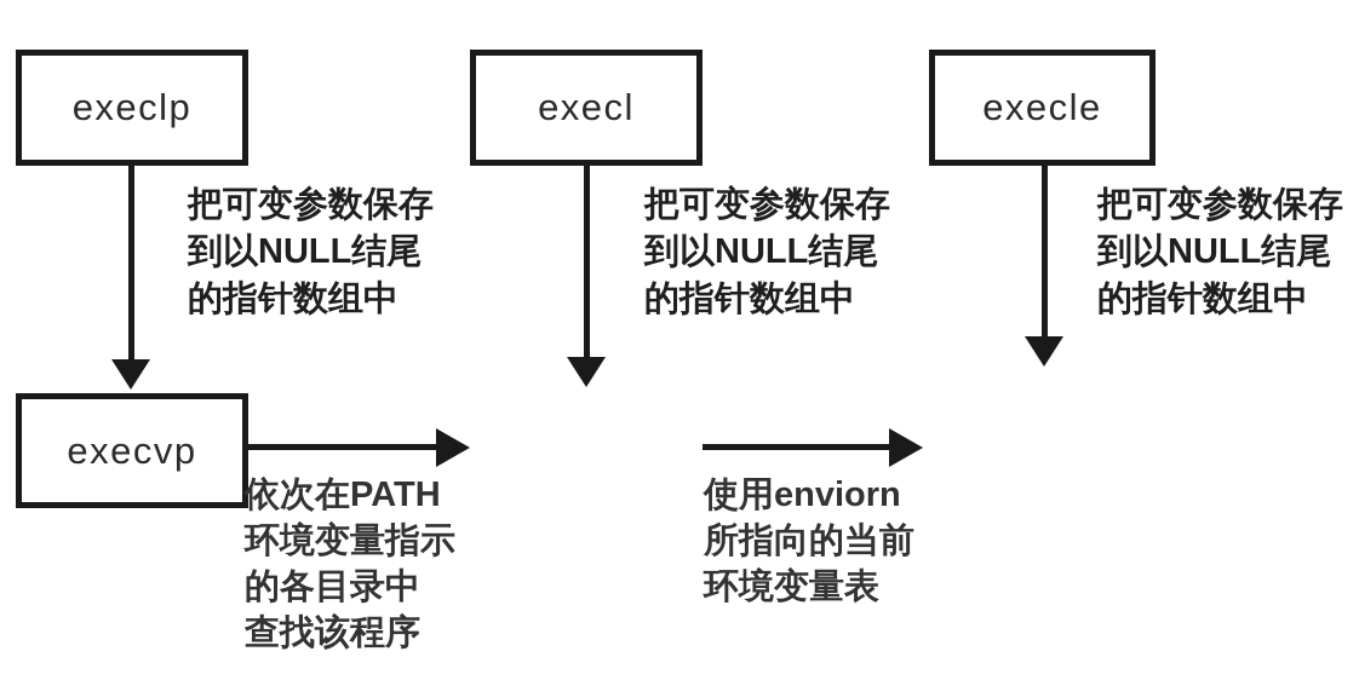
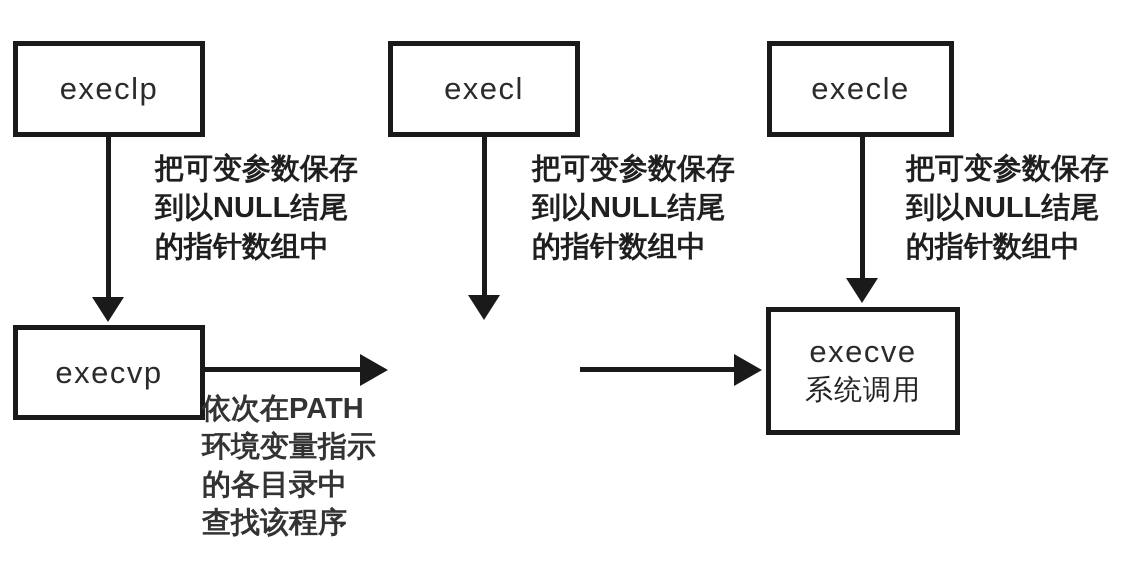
  execlp
  execl
  execle
  execvp
+ execve
+ 系统调用
  把可变参数保存
  到以NULL结尾
  的指针数组中
  把可变参数保存
  到以NULL结尾
  的指针数组中
  把可变参数保存
  到以NULL结尾
  的指针数组中
  依次在PATH
  环境变量指示
  的各目录中
  查找该程序
- 使用enviorn
- 所指向的当前
- 环境变量表
